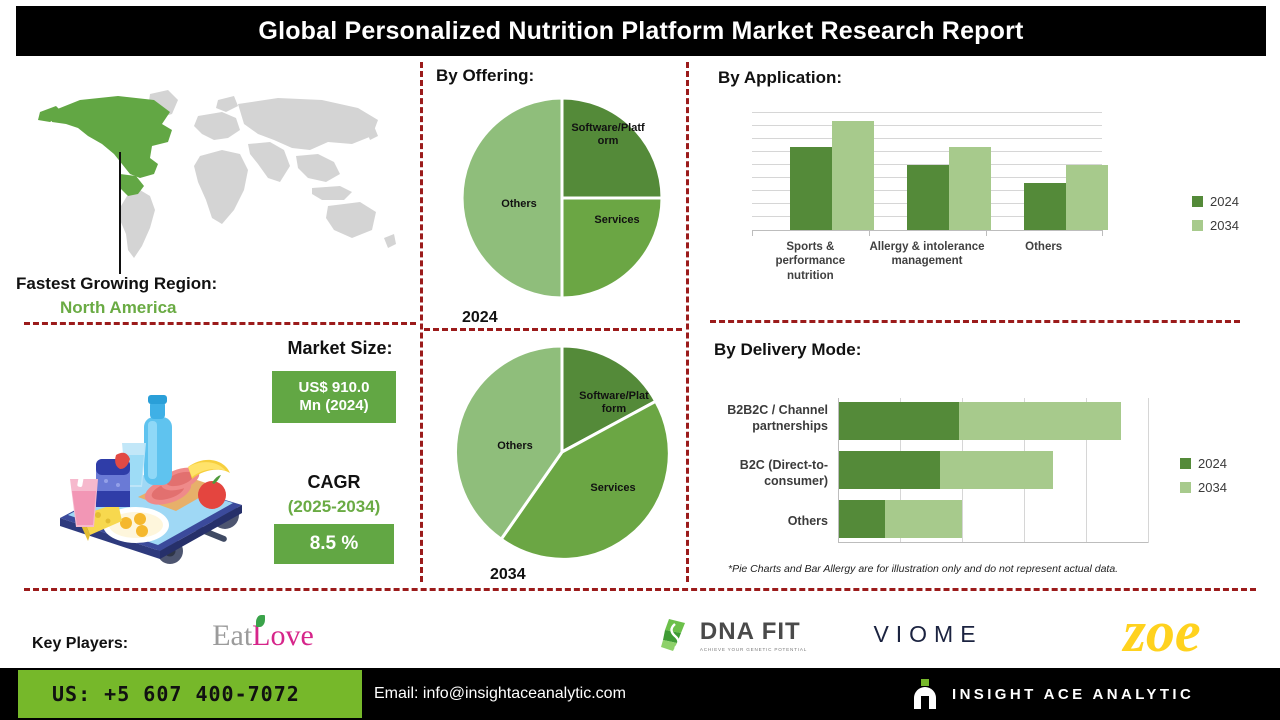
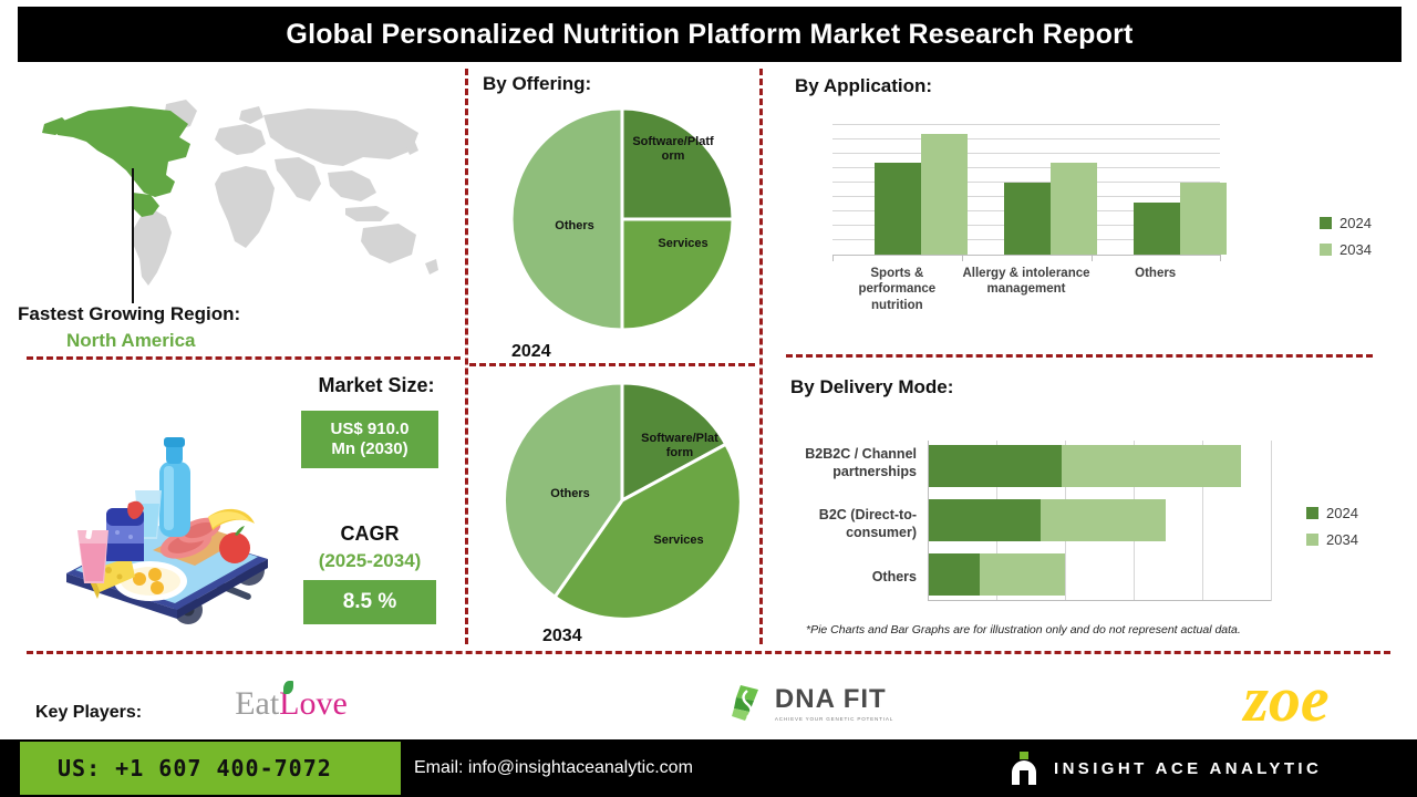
  Global Personalized Nutrition Platform Market Research Report
  Fastest Growing Region:
  North America
  Market Size:
  US$ 910.0
- Mn (2024)
+ Mn (2030)
  CAGR
  (2025-2034)
  8.5 %
  By Offering:
  Software/Platf orm
  Services
  Others
  2024
  Software/Plat form
  Services
  Others
  2034
  By Application:
  Sports & performance nutrition
  Allergy & intolerance management
  Others
  2024
  2034
  By Delivery Mode:
  B2B2C / Channel partnerships
  B2C (Direct-to-consumer)
  Others
  2024
  2034
- *Pie Charts and Bar Allergy are for illustration only and do not represent actual data.
+ *Pie Charts and Bar Graphs are for illustration only and do not represent actual data.
  Key Players:
  Eat
  Love
  DNA FIT
- VIOME
  zoe
- US: +5 607 400-7072
+ US: +1 607 400-7072
  Email: info@insightaceanalytic.com
  INSIGHT ACE ANALYTIC
